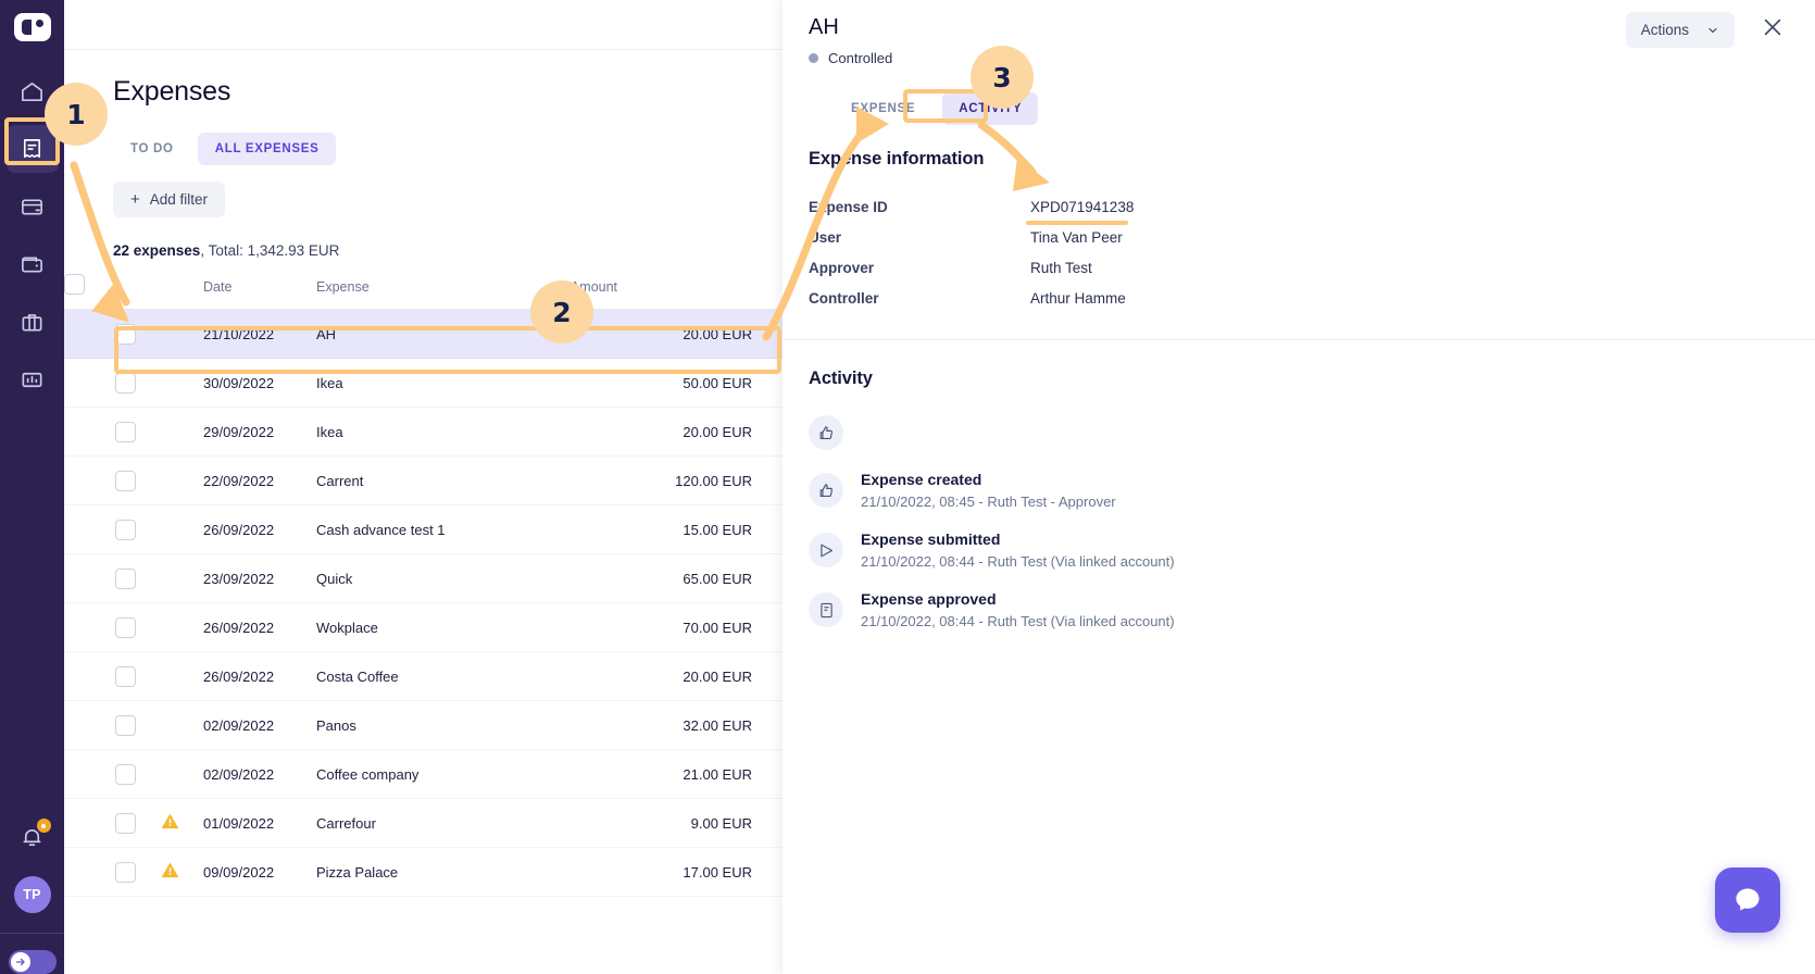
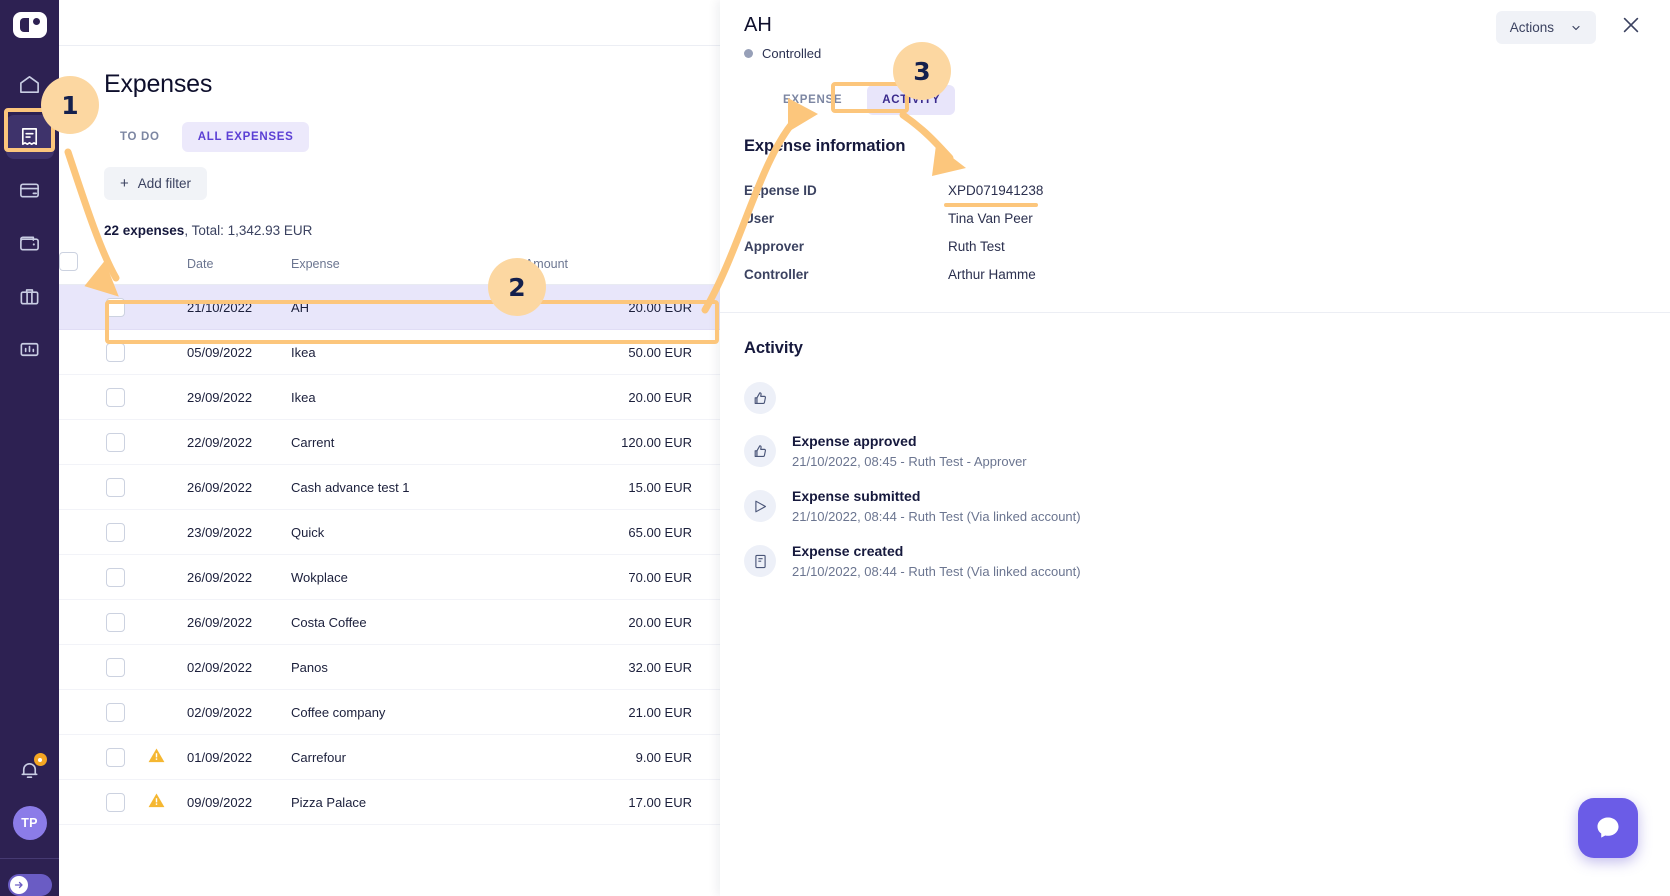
  TP
  Expenses
  TO DO
  ALL EXPENSES
  +
  Add filter
  22 expenses, Total: 1,342.93 EUR
  		Date	Expense	mount
  		21/10/2022	AH	20.00 EUR
- 		30/09/2022	Ikea	50.00 EUR
+ 		05/09/2022	Ikea	50.00 EUR
  		29/09/2022	Ikea	20.00 EUR
  		22/09/2022	Carrent	120.00 EUR
  		26/09/2022	Cash advance test 1	15.00 EUR
  		23/09/2022	Quick	65.00 EUR
  		26/09/2022	Wokplace	70.00 EUR
  		26/09/2022	Costa Coffee	20.00 EUR
  		02/09/2022	Panos	32.00 EUR
  		02/09/2022	Coffee company	21.00 EUR
  		01/09/2022	Carrefour	9.00 EUR
  		09/09/2022	Pizza Palace	17.00 EUR
  AH
  Controlled
  Actions
  EXPENSE
  ACTIVITY
  Expnse information
  Epense ID
  XPD071941238
  ser
  Tina Van Peer
  Approver
  Ruth Test
  Controller
  Arthur Hamme
  Activity
- Expense created
+ Expense approved
  21/10/2022, 08:45 - Ruth Test - Approver
  Expense submitted
  21/10/2022, 08:44 - Ruth Test (Via linked account)
- Expense approved
+ Expense created
  21/10/2022, 08:44 - Ruth Test (Via linked account)
  1
  2
  3
